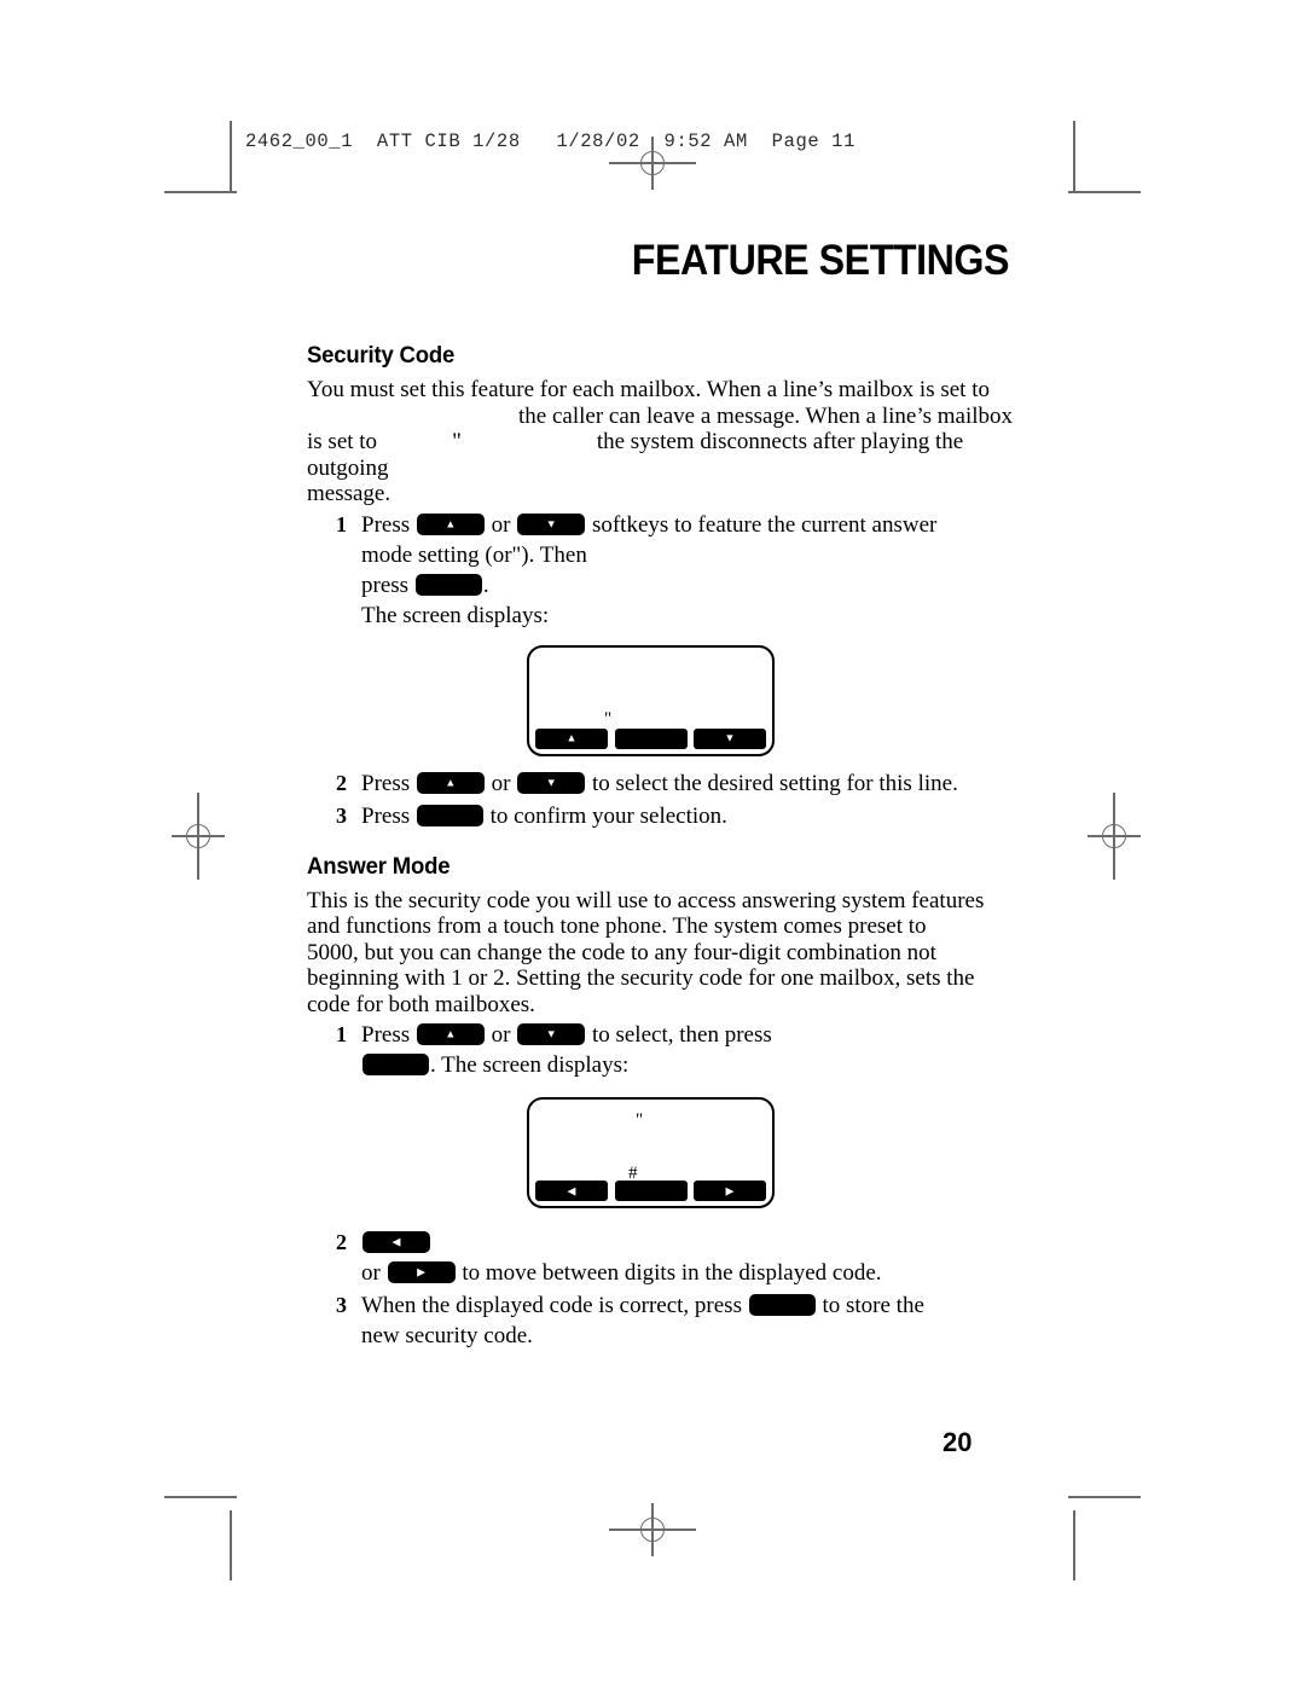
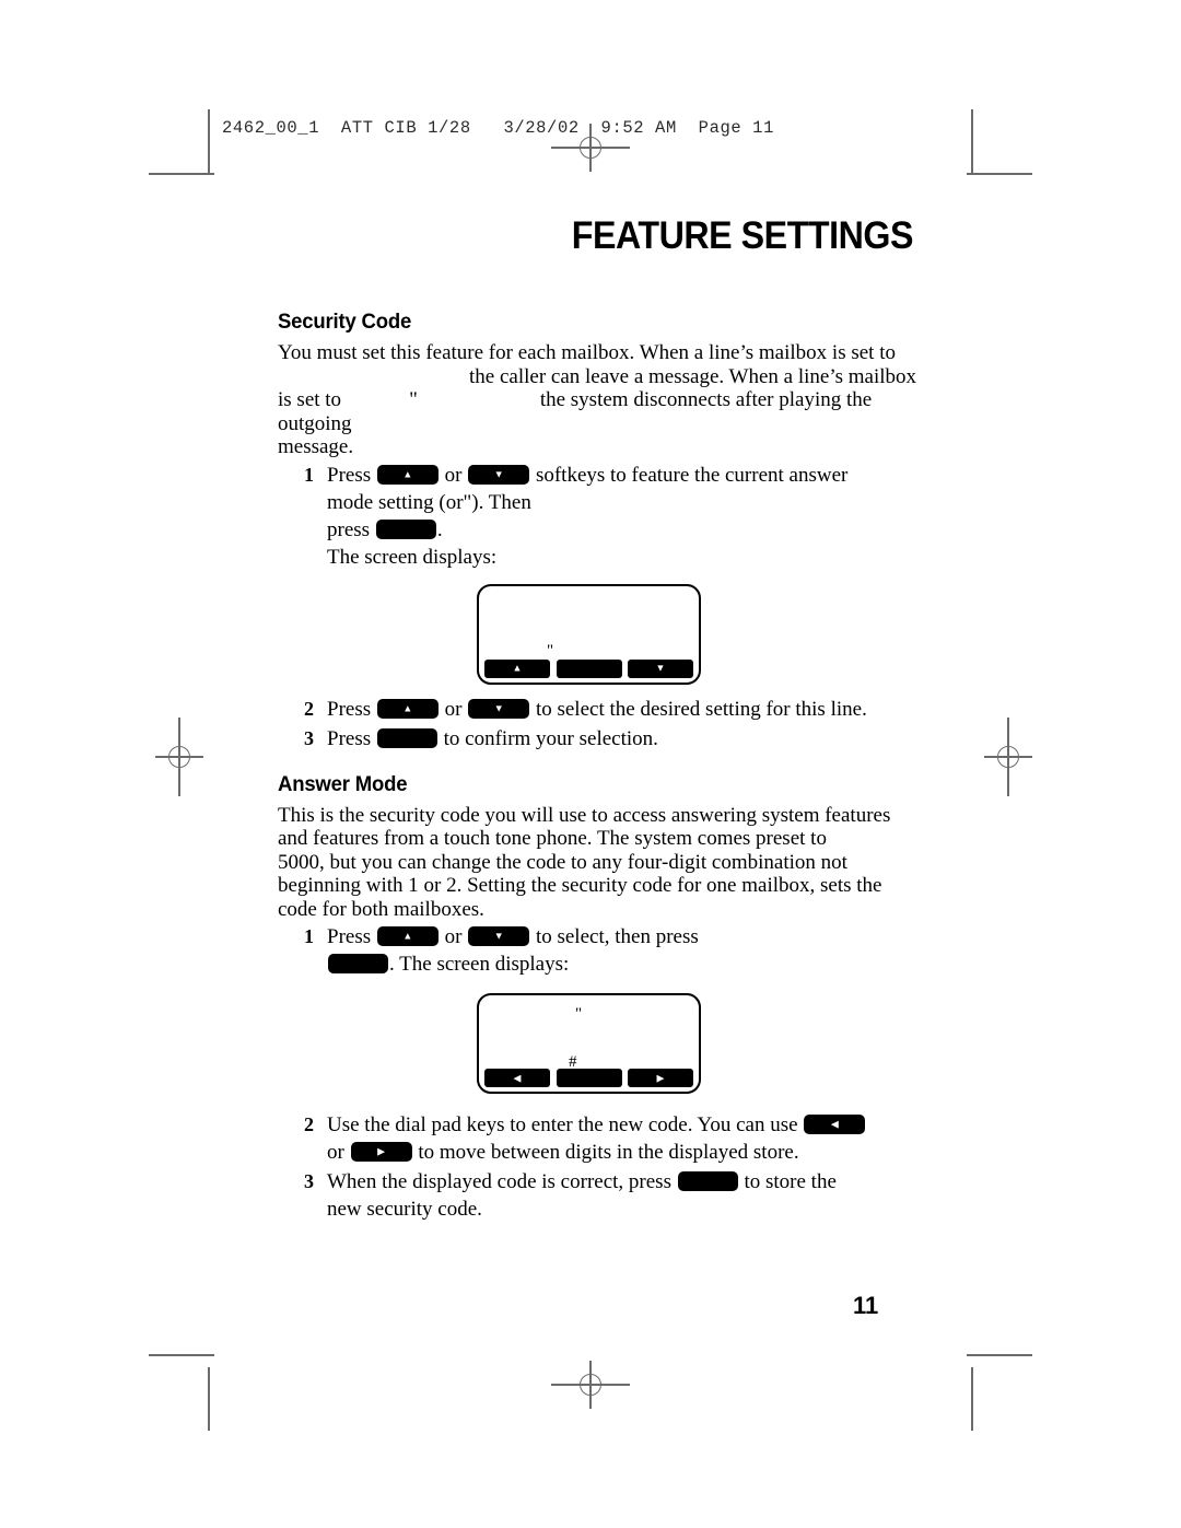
- 2462_00_1 ATT CIB 1/28 1/28/02 9:52 AM Page 11
+ 2462_00_1 ATT CIB 1/28 3/28/02 9:52 AM Page 11
  FEATURE SETTINGS
  Security Code
  You must set this feature for each mailbox. When a line’s mailbox is set to
  the caller can leave a message. When a line’s mailbox
  is set to " the system disconnects after playing the outgoing
  message.
  1
  Press
  ▲
  or
  ▼
  softkeys to feature the current answer
  mode setting (or"). Then
  press .
  The screen displays:
  "
  ▲
  ▼
  2
  Press
  ▲
  or
  ▼
  to select the desired setting for this line.
  3
  Press to confirm your selection.
  Answer Mode
  This is the security code you will use to access answering system features
- and functions from a touch tone phone. The system comes preset to
+ and features from a touch tone phone. The system comes preset to
  5000, but you can change the code to any four-digit combination not
  beginning with 1 or 2. Setting the security code for one mailbox, sets the
  code for both mailboxes.
  1
  Press
  ▲
  or
  ▼
  to select, then press
  . The screen displays:
  "
  #
  ◀
  ▶
  2
+ Use the dial pad keys to enter the new code. You can use
  ◀
  or
  ▶
- to move between digits in the displayed code.
+ to move between digits in the displayed store.
  3
  When the displayed code is correct, press to store the
  new security code.
- 20
+ 11
